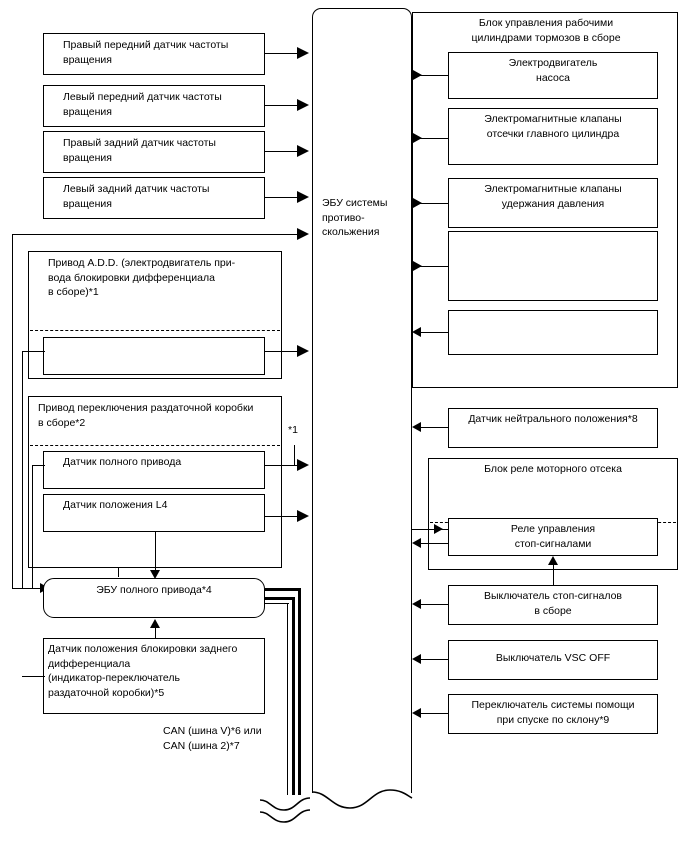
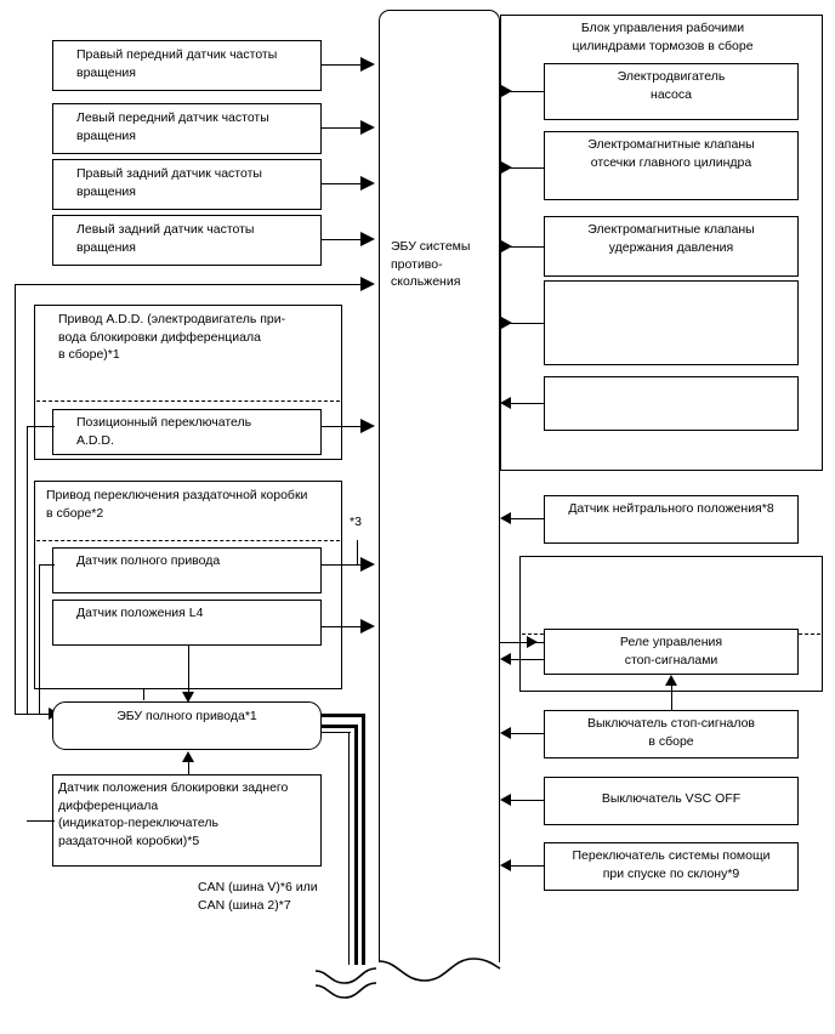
  ЭБУ системы
  противо-
  скольжения
  Правый передний датчик частоты
  вращения
  Левый передний датчик частоты
  вращения
  Правый задний датчик частоты
  вращения
  Левый задний датчик частоты
  вращения
  Привод A.D.D. (электродвигатель при-
  вода блокировки дифференциала
  в сборе)*1
+ Позиционный переключатель
+ A.D.D.
  Привод переключения раздаточной коробки
  в сборе*2
  Датчик полного привода
  Датчик положения L4
- *1
+ *3
- ЭБУ полного привода*4
+ ЭБУ полного привода*1
  Датчик положения блокировки заднего
  дифференциала
  (индикатор-переключатель
  раздаточной коробки)*5
  CAN (шина V)*6 или
  CAN (шина 2)*7
  Блок управления рабочими
  цилиндрами тормозов в сборе
  Электродвигатель
  насоса
  Электромагнитные клапаны
  отсечки главного цилиндра
  Электромагнитные клапаны
  удержания давления
  Датчик нейтрального положения*8
- Блок реле моторного отсека
  Реле управления
  стоп-сигналами
  Выключатель стоп-сигналов
  в сборе
  Выключатель VSC OFF
  Переключатель системы помощи
  при спуске по склону*9
